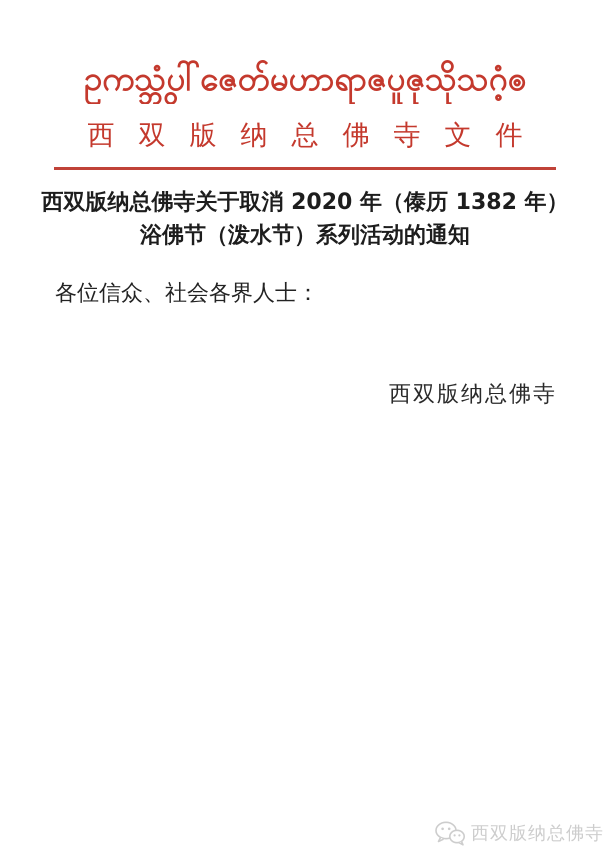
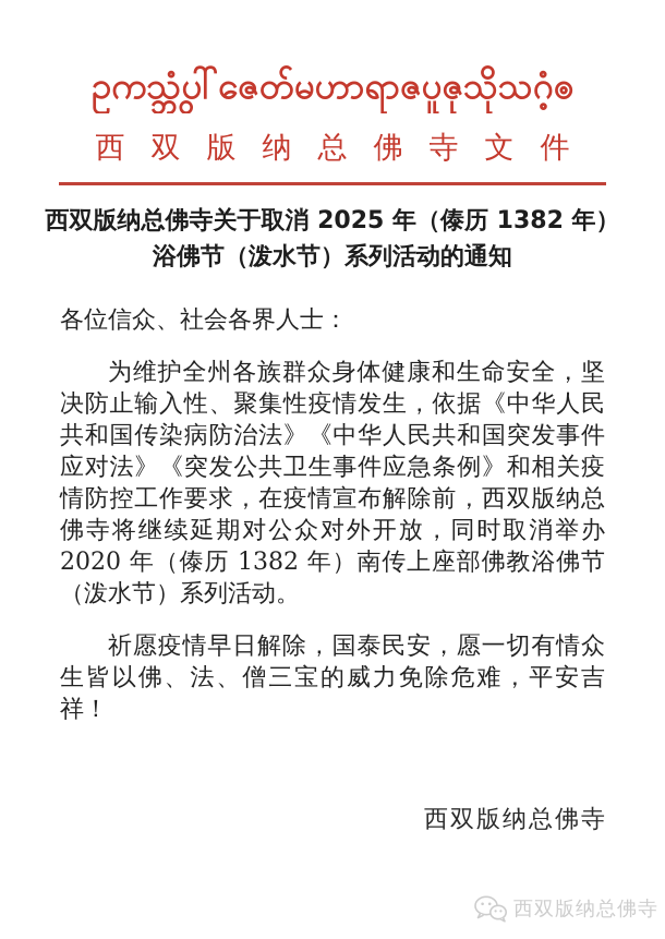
  ဥကသ္ဘွံပါ်ဇေတ်မဟာရာဇပူဇုသိုသဂံ့ၜ
  西双版纳总佛寺文件
- 西双版纳总佛寺关于取消 2020 年（傣历 1382 年）
+ 西双版纳总佛寺关于取消 2025 年（傣历 1382 年）
  浴佛节（泼水节）系列活动的通知
  各位信众、社会各界人士：
+ 为维护全州各族群众身体健康和生命安全，坚决防止输入性、聚集性疫情发生，依据《中华人民共和国传染病防治法》《中华人民共和国突发事件应对法》《突发公共卫生事件应急条例》和相关疫情防控工作要求，在疫情宣布解除前，西双版纳总佛寺将继续延期对公众对外开放，同时取消举办 2020 年（傣历 1382 年）南传上座部佛教浴佛节（泼水节）系列活动。
+ 祈愿疫情早日解除，国泰民安，愿一切有情众生皆以佛、法、僧三宝的威力免除危难，平安吉祥！
  西双版纳总佛寺
  西双版纳总佛寺
